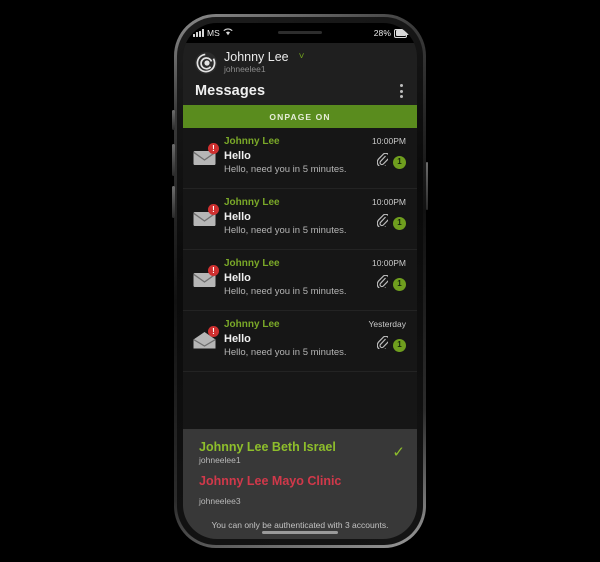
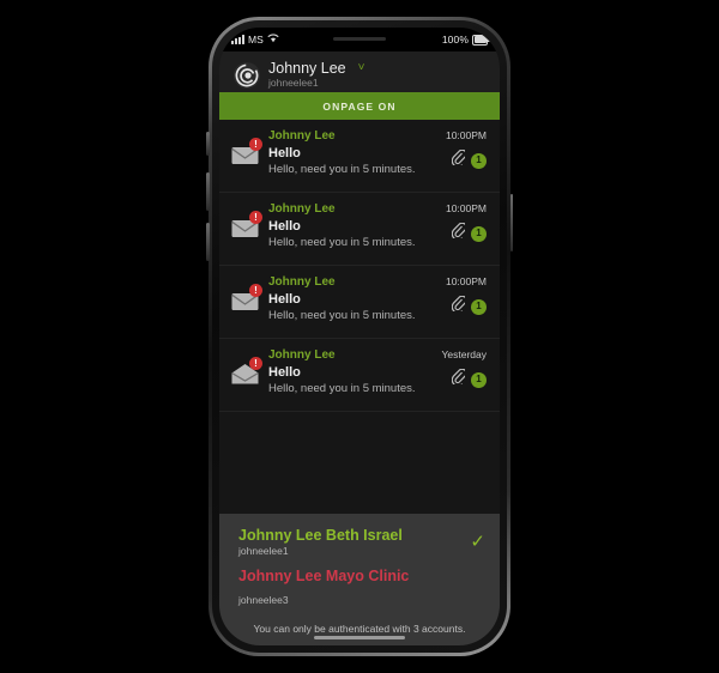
  MS
- 28%
+ 100%
  Johnny Lee
  johneelee1
  ˅
- Messages
  ONPAGE ON
  !
  Johnny Lee
  Hello
  Hello, need you in 5 minutes.
  10:00PM
  1
  !
  Johnny Lee
  Hello
  Hello, need you in 5 minutes.
  10:00PM
  1
  !
  Johnny Lee
  Hello
  Hello, need you in 5 minutes.
  10:00PM
  1
  !
  Johnny Lee
  Hello
  Hello, need you in 5 minutes.
  Yesterday
  1
  Johnny Lee Beth Israel
  johneelee1
  ✓
  Johnny Lee Mayo Clinic
  johneelee3
  You can only be authenticated with 3 accounts.
